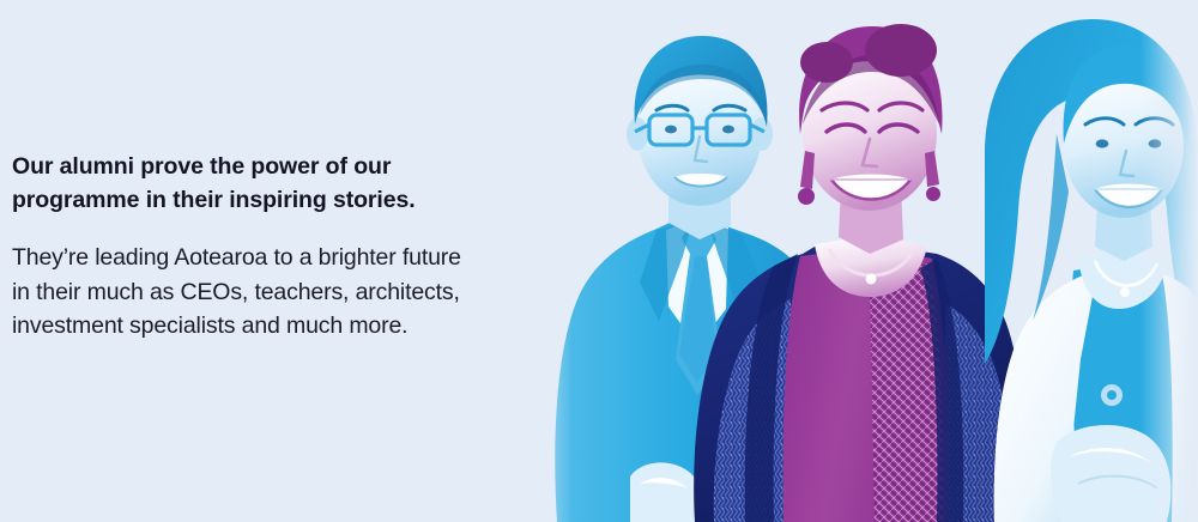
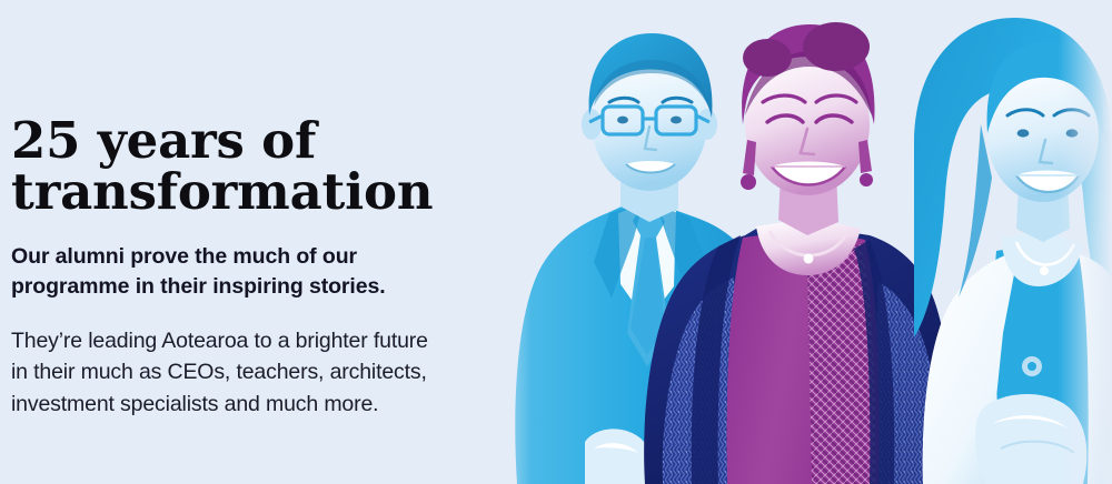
+ 25 years of
+ transformation
- Our alumni prove the power of our programme in their inspiring stories.
+ Our alumni prove the much of our programme in their inspiring stories.
  They’re leading Aotearoa to a brighter future in their much as CEOs, teachers, architects, investment specialists and much more.
